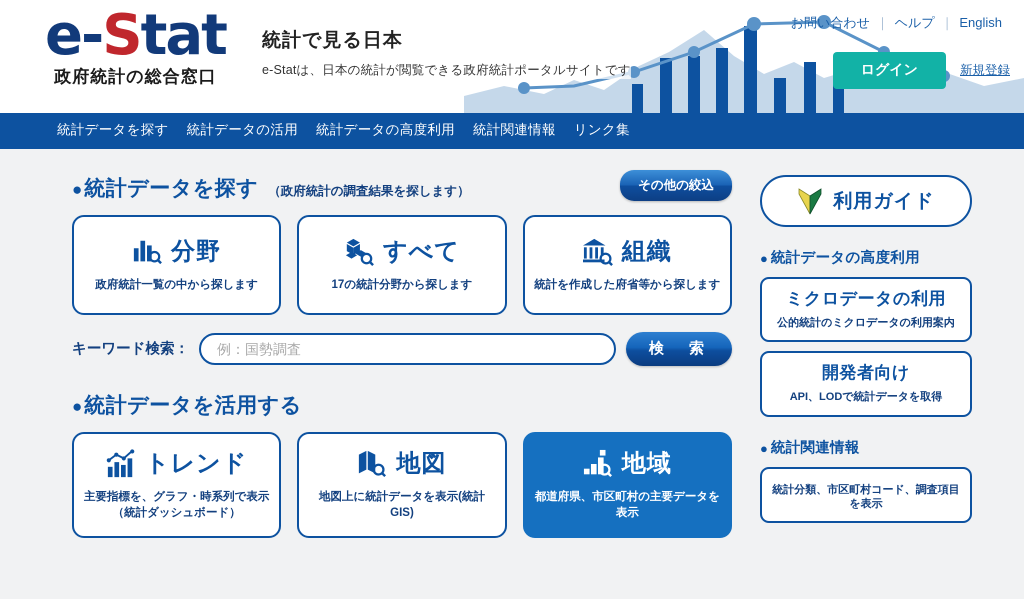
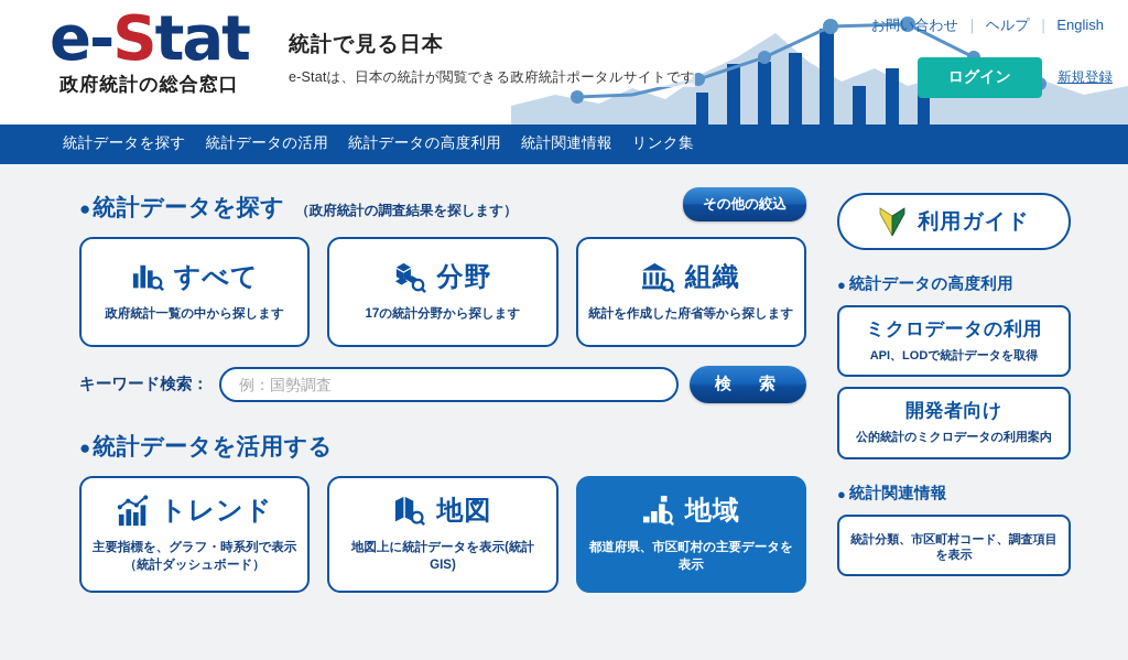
  e-Stat
  政府統計の総合窓口
  統計で見る日本
  e-Statは、日本の統計が閲覧できる政府統計ポータルサイトです
  お問い合わせ ｜ ヘルプ ｜ English
  ログイン
  新規登録
  統計データを探す
  統計データの活用
  統計データの高度利用
  統計関連情報
  リンク集
  ●
  統計データを探す
  （政府統計の調査結果を探します）
  その他の絞込
- 分野
+ すべて
  政府統計一覧の中から探します
- すべて
+ 分野
  17の統計分野から探します
  組織
  統計を作成した府省等から探します
  キーワード検索：
  例：国勢調査
  検 索
  ●
  統計データを活用する
  トレンド
  主要指標を、グラフ・時系列で表示
  （統計ダッシュボード）
  地図
  地図上に統計データを表示(統計GIS)
  地域
  都道府県、市区町村の主要データを表示
  利用ガイド
  ●
  統計データの高度利用
  ミクロデータの利用
- 公的統計のミクロデータの利用案内
+ API、LODで統計データを取得
  開発者向け
- API、LODで統計データを取得
+ 公的統計のミクロデータの利用案内
  ●
  統計関連情報
  統計分類、市区町村コード、調査項目を表示
